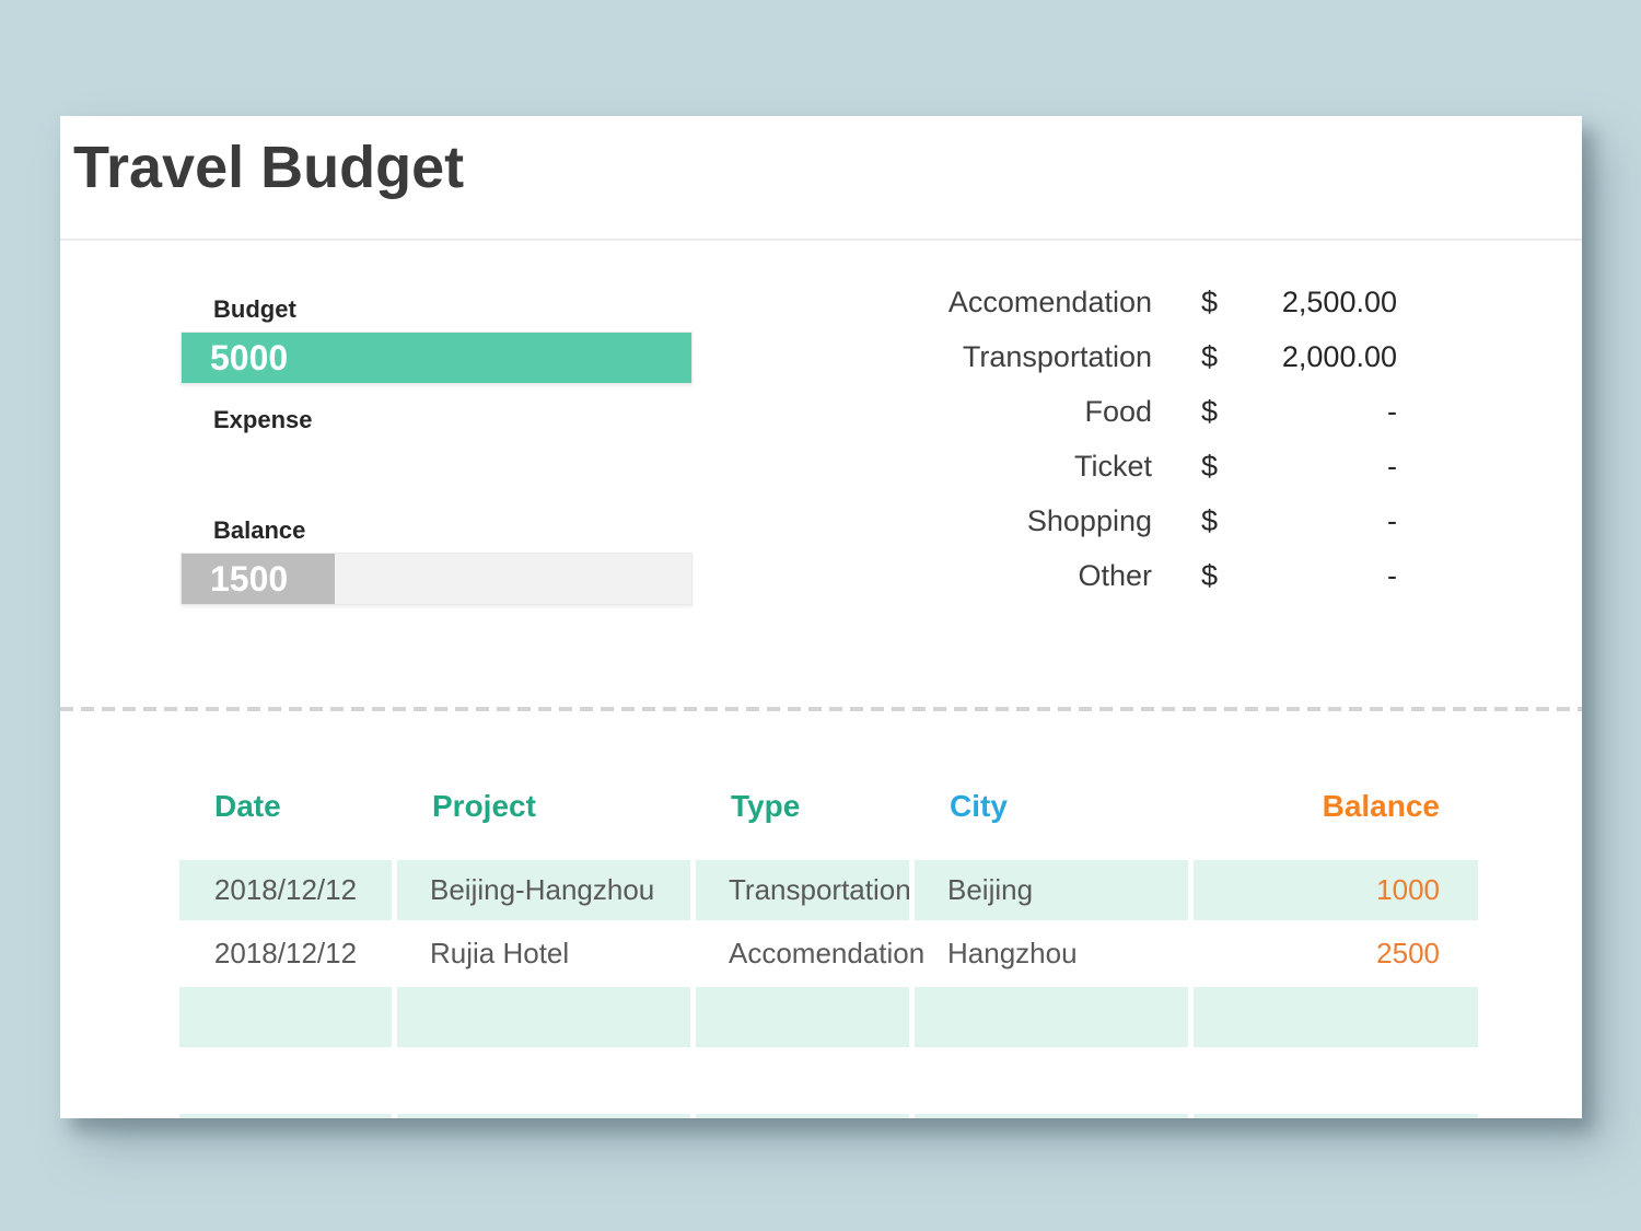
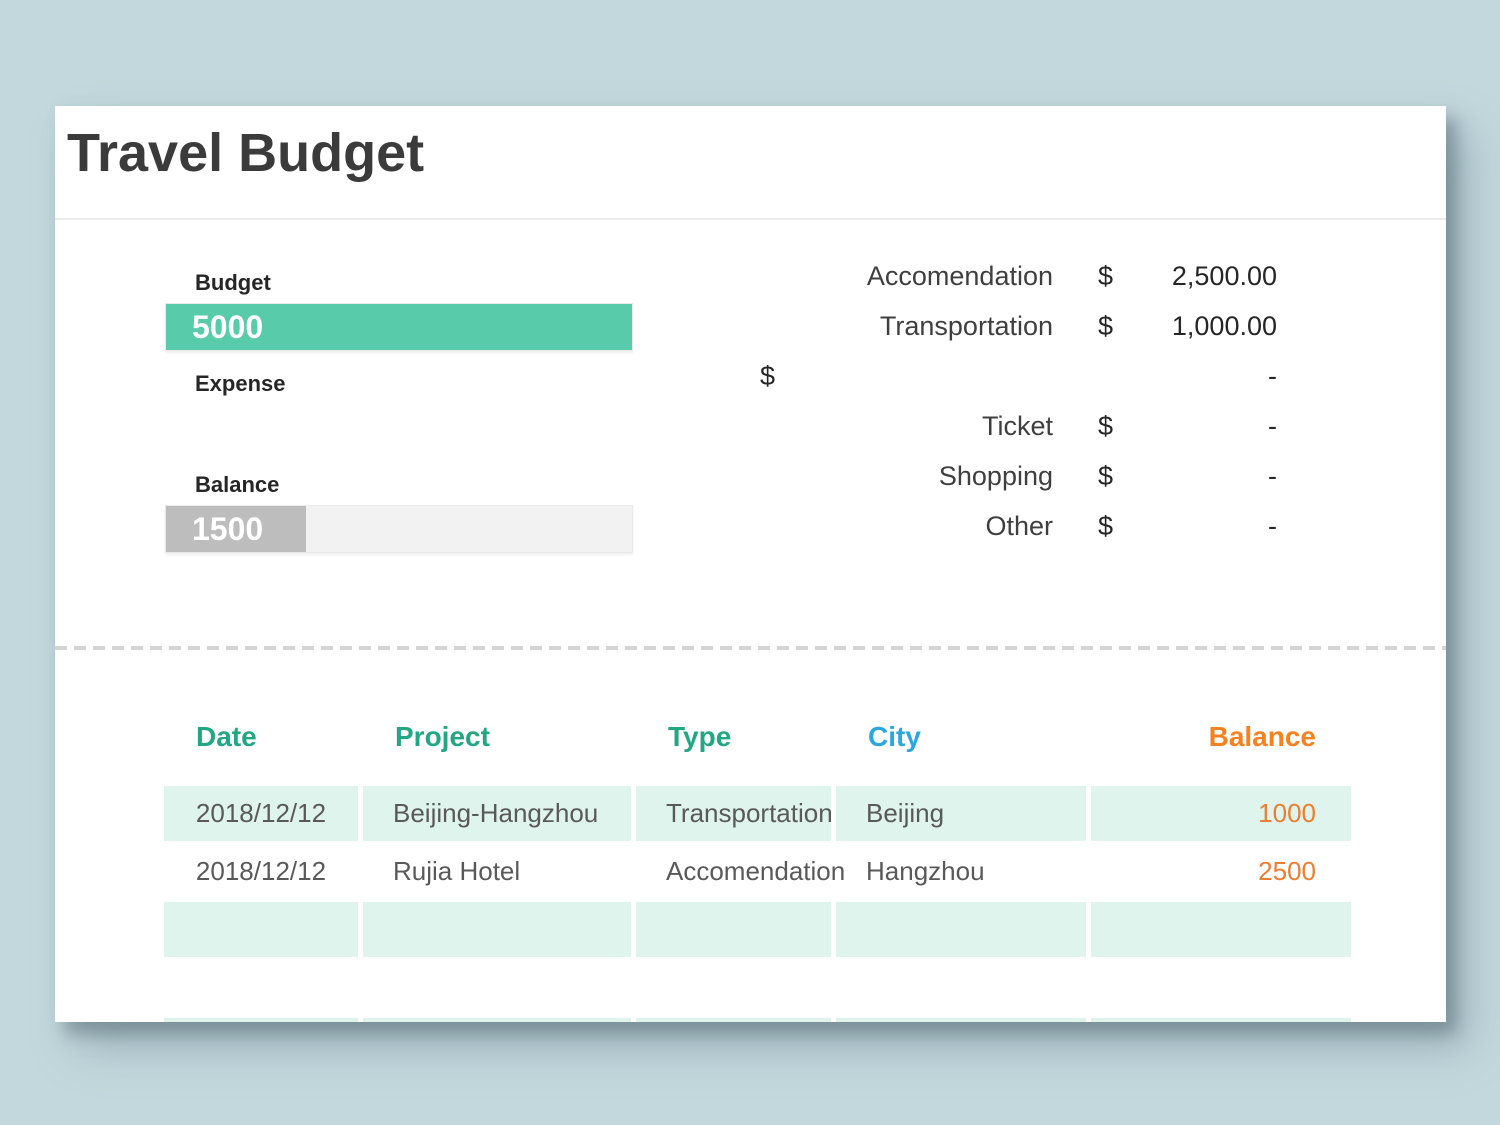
  Travel Budget
  Budget
  5000
  Expense
  Balance
  1500
  Accomendation
  $
  2,500.00
  Transportation
  $
- 2,000.00
+ 1,000.00
- Food
  $
  -
  Ticket
  $
  -
  Shopping
  $
  -
  Other
  $
  -
  Date
  Project
  Type
  City
  Balance
  2018/12/12
  Beijing-Hangzhou
  Transportation
  Beijing
  1000
  2018/12/12
  Rujia Hotel
  Accomendatio
  Hangzhou
  2500
